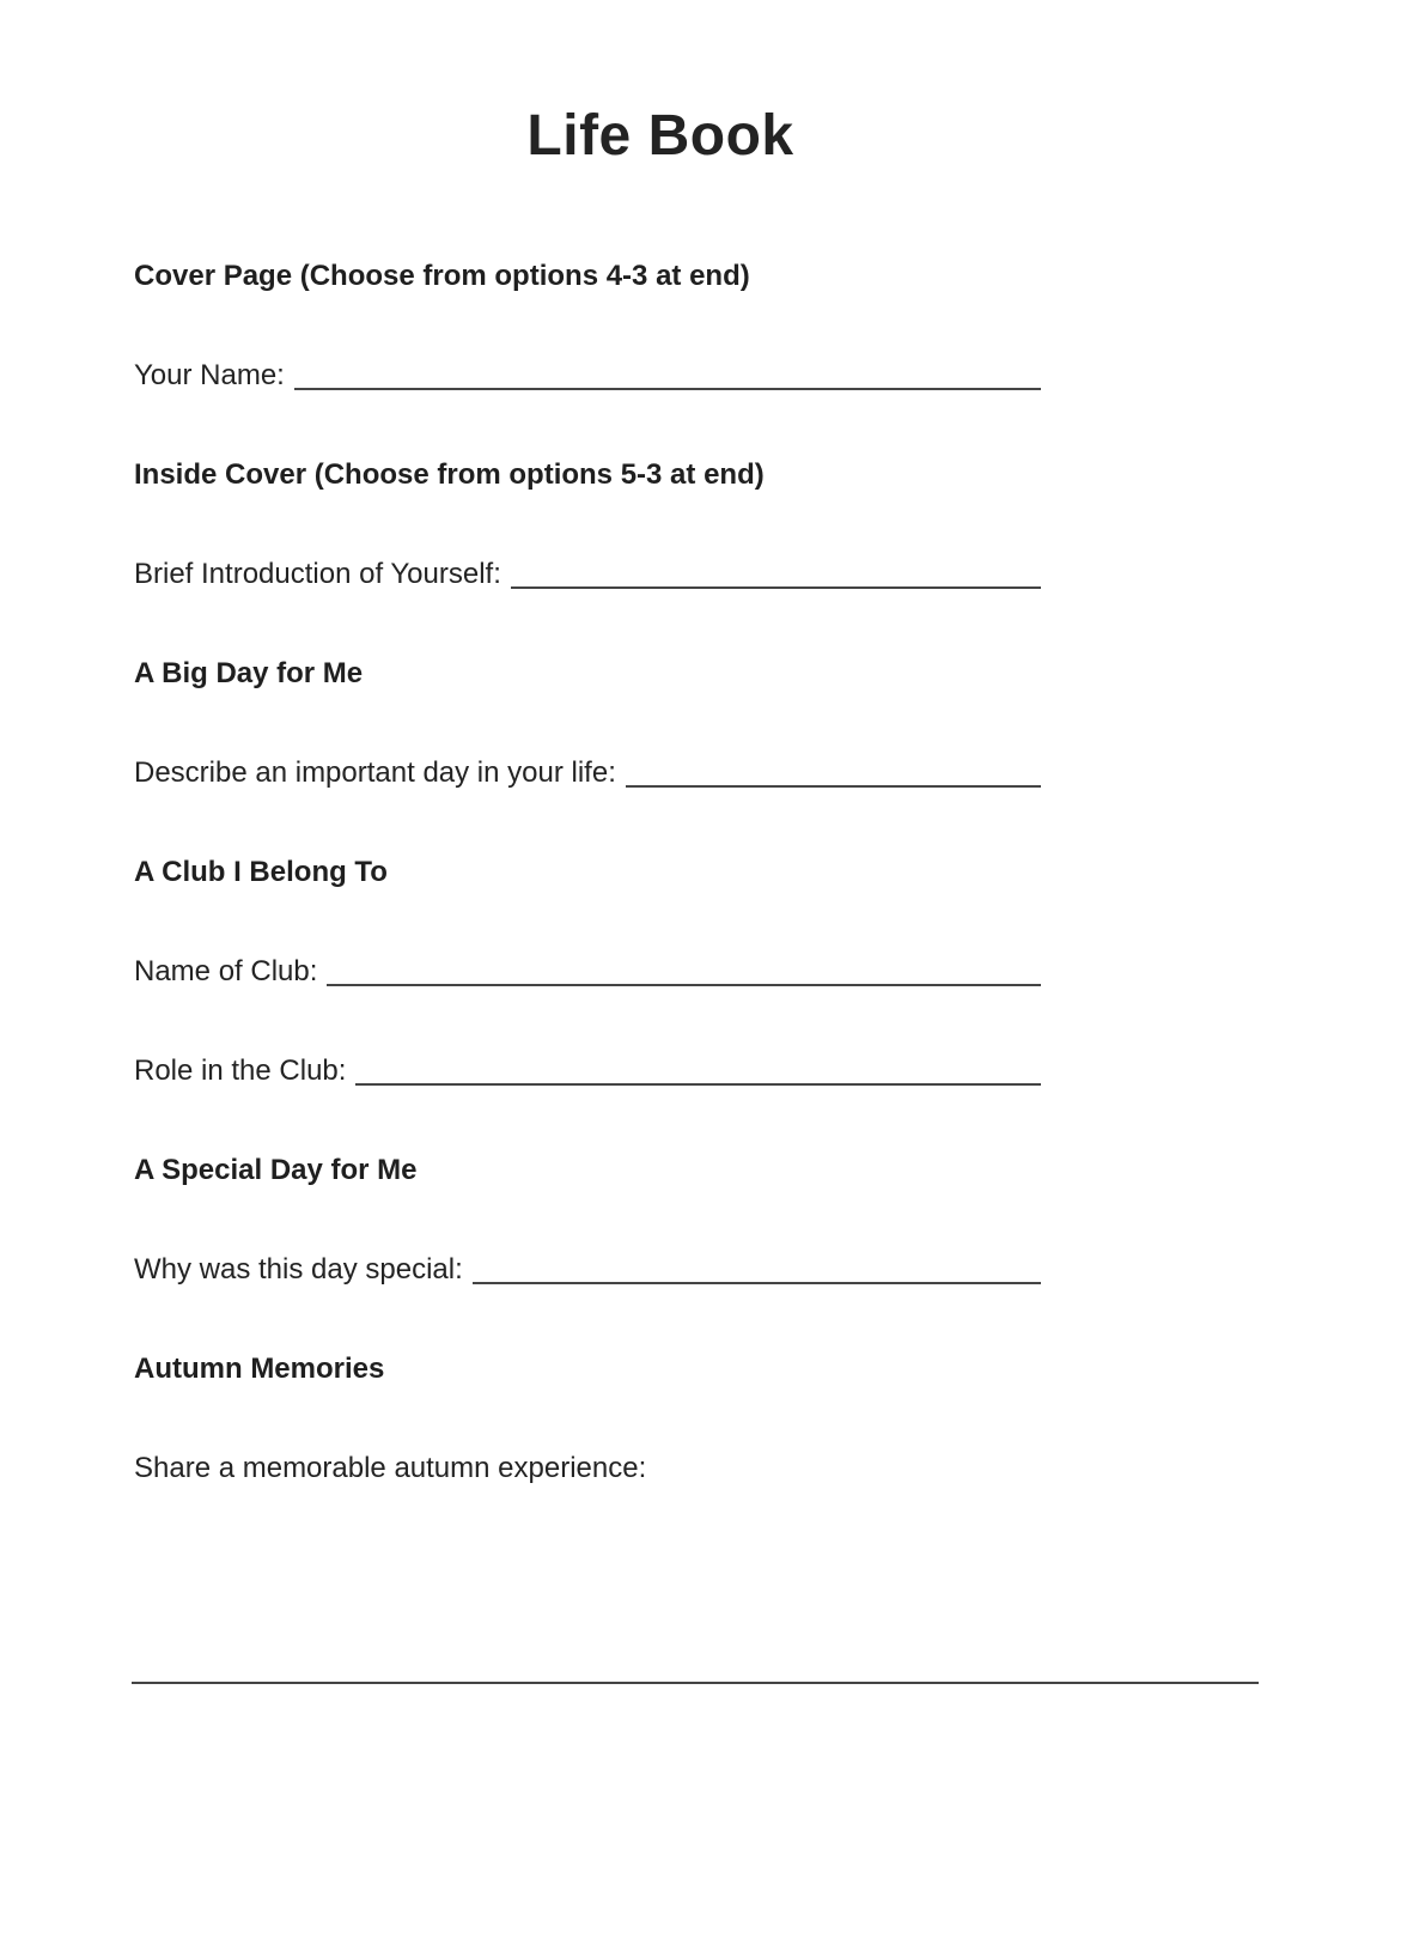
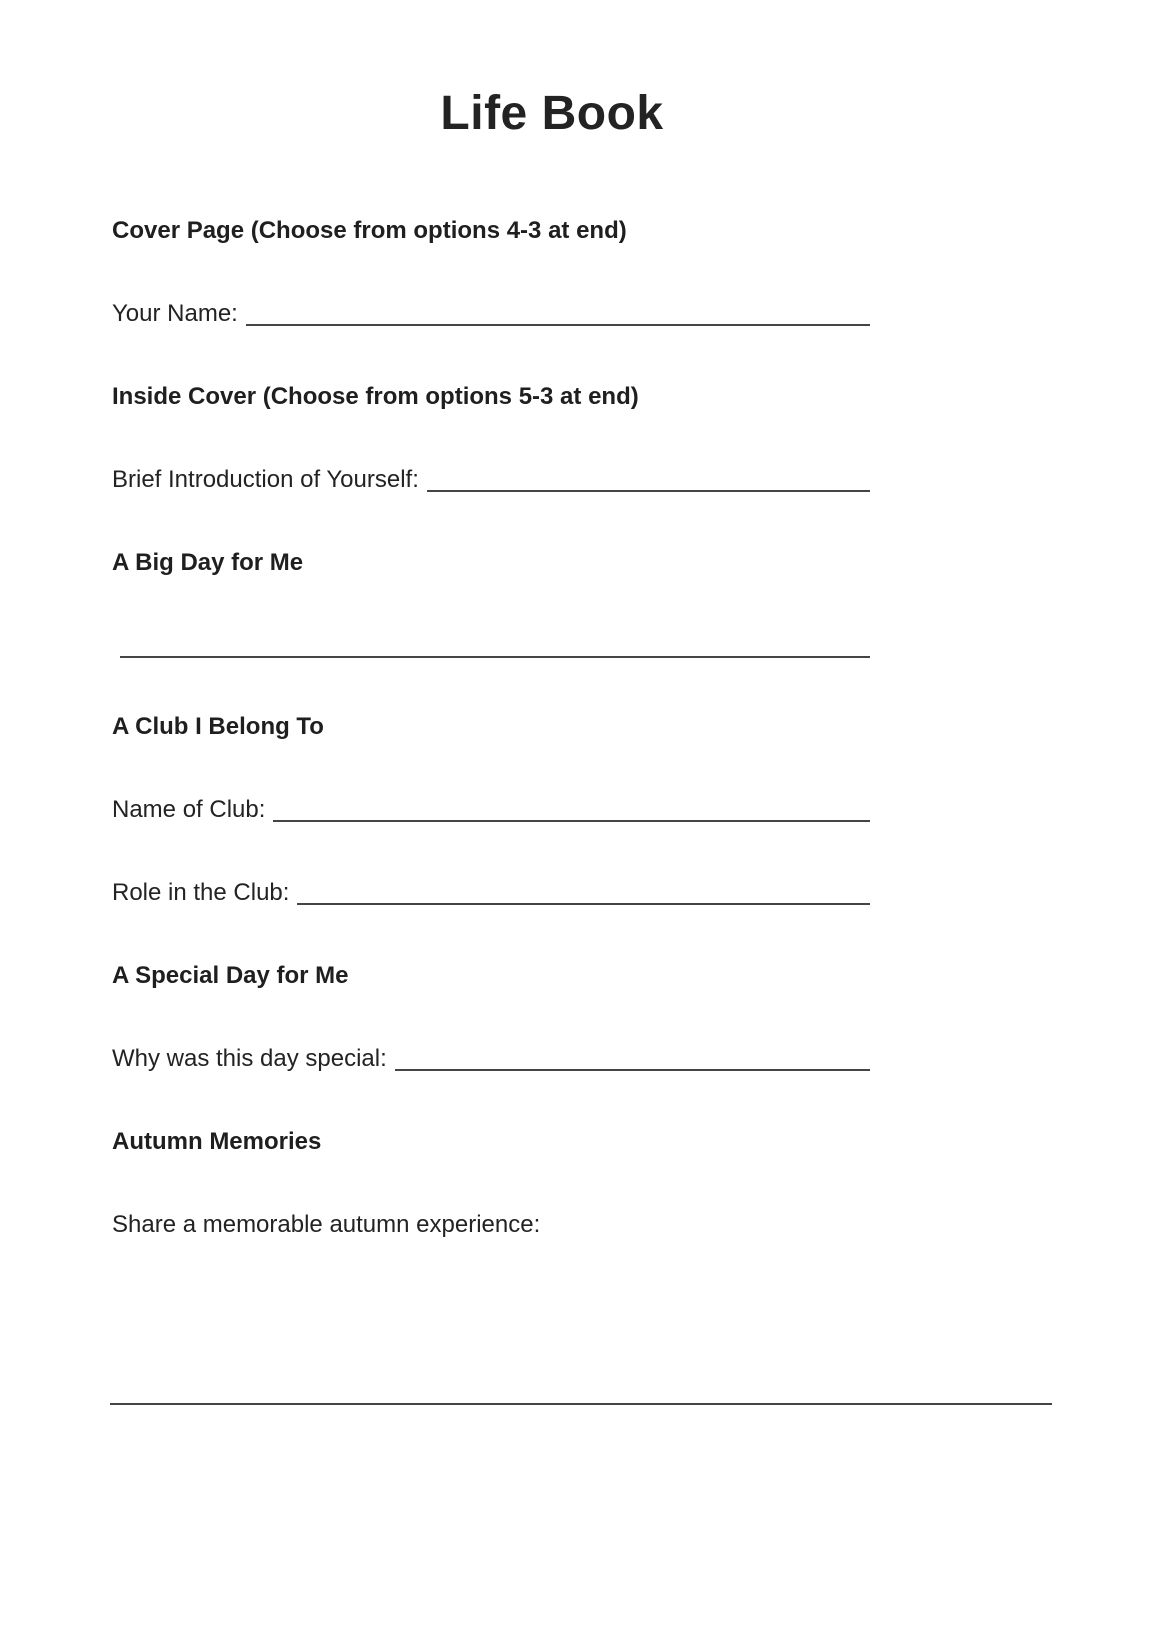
  Life Book
  Cover Page (Choose from options 4-3 at end)
  Your Name:
  Inside Cover (Choose from options 5-3 at end)
  Brief Introduction of Yourself:
  A Big Day for Me
- Describe an important day in your life:
  A Club I Belong To
  Name of Club:
  Role in the Club:
  A Special Day for Me
  Why was this day special:
  Autumn Memories
  Share a memorable autumn experience:
